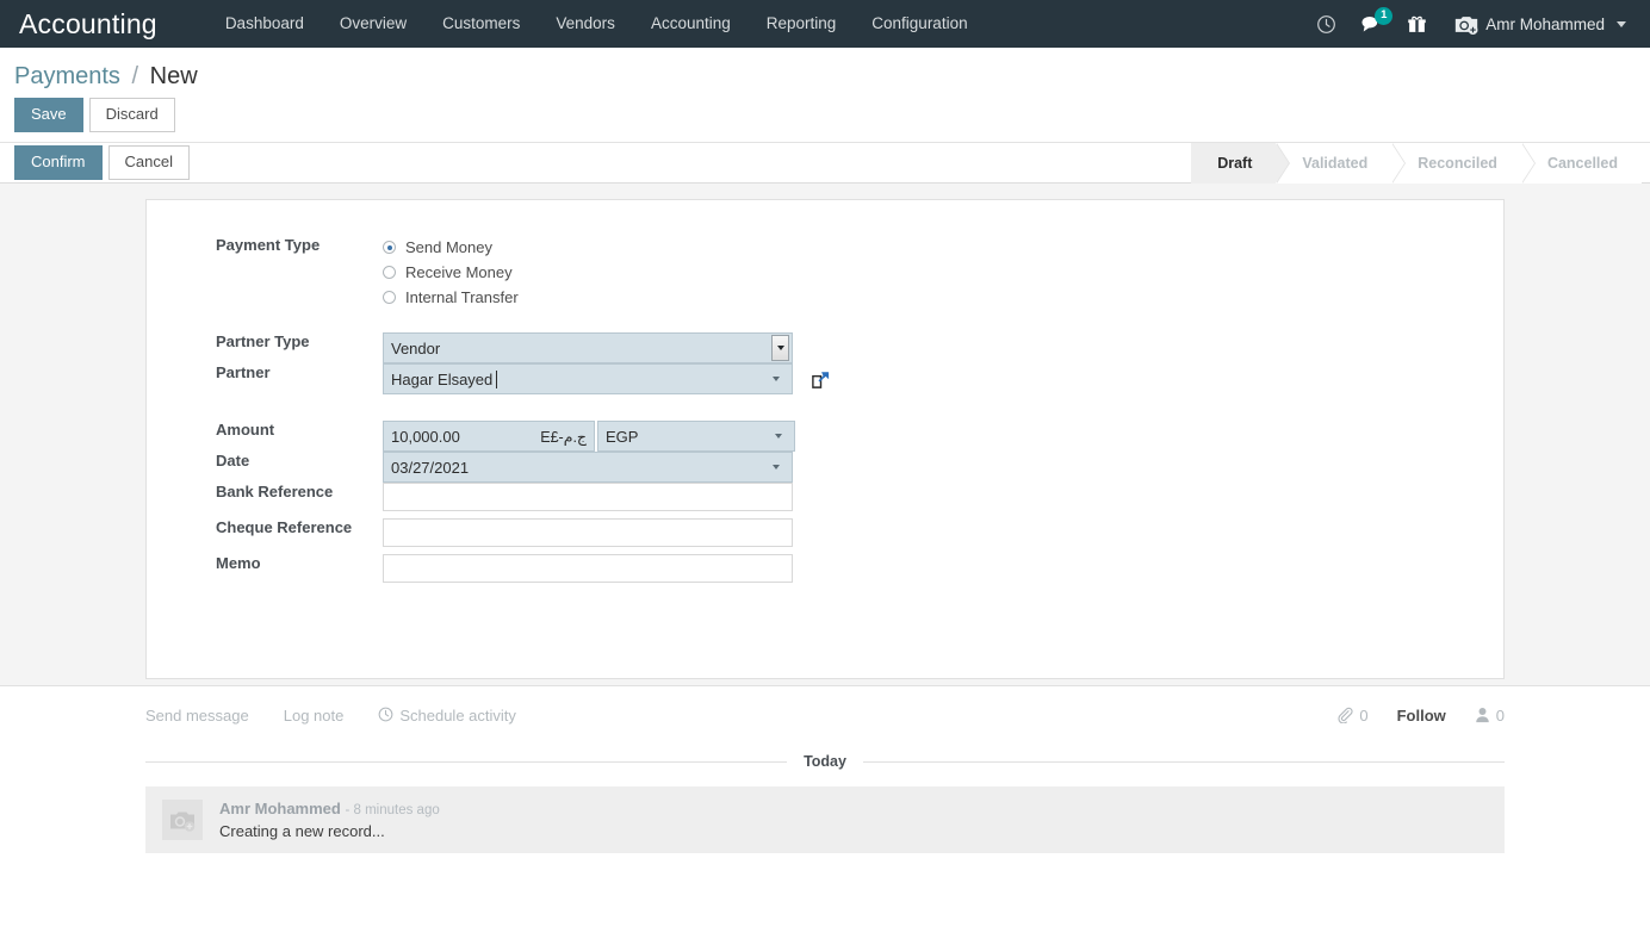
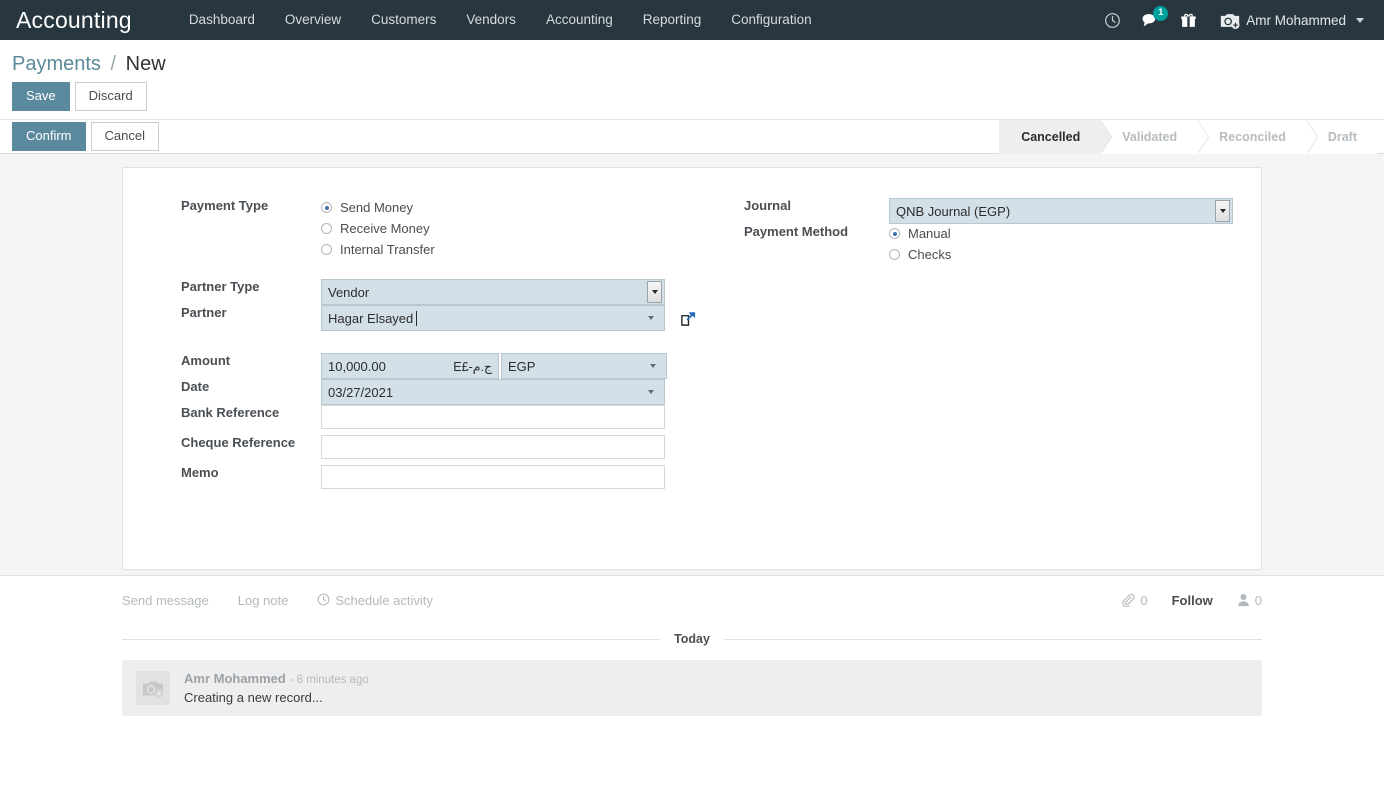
  Accounting
  Dashboard
  Overview
  Customers
  Vendors
  Accounting
  Reporting
  Configuration
  1
  Amr Mohammed
  Payments / New
  Save
  Discard
  Confirm
  Cancel
- Draft
+ Cancelled
  Validated
  Reconciled
- Cancelled
+ Draft
  Payment Type	Send Money Receive Money Internal Transfer
  Partner Type	Vendor
  Partner	Hagar Elsayed
  Amount	10,000.00 E£-ج.م EGP
  Date	03/27/2021
  Bank Reference
  Cheque Reference
  Memo
+ Journal	QNB Journal (EGP)
+ Payment Method	Manual Checks
  Send message
  Log note
  Schedule activity
  0
  Follow
  0
  Today
  Amr Mohammed - 8 minutes ago
  Creating a new record...
